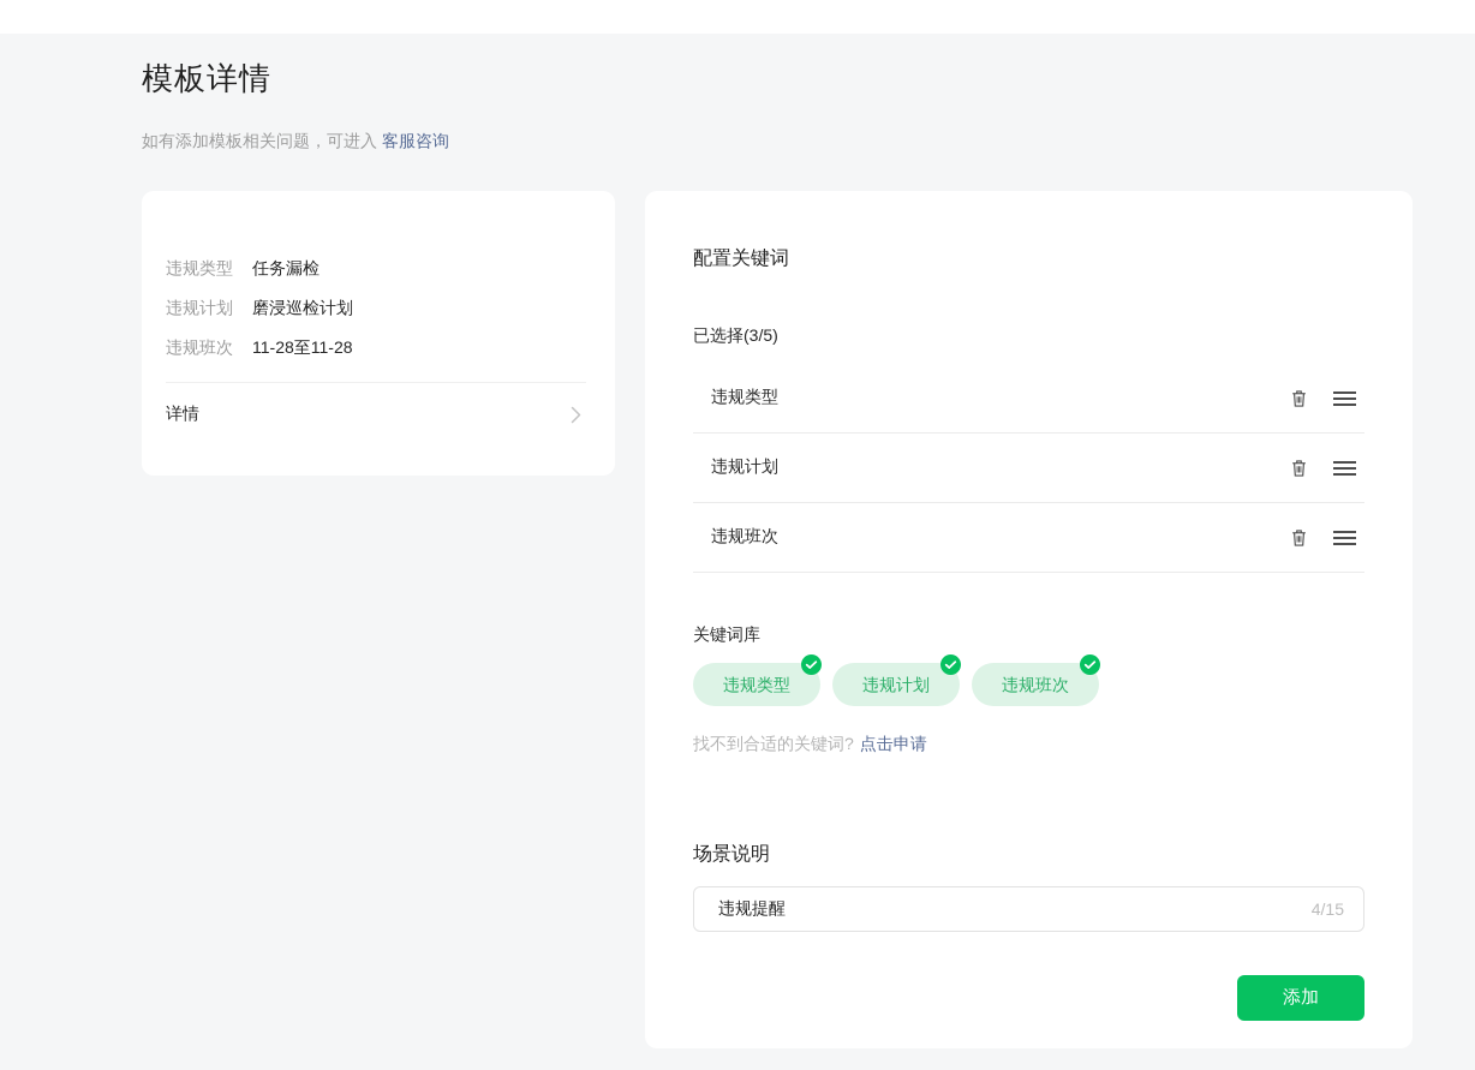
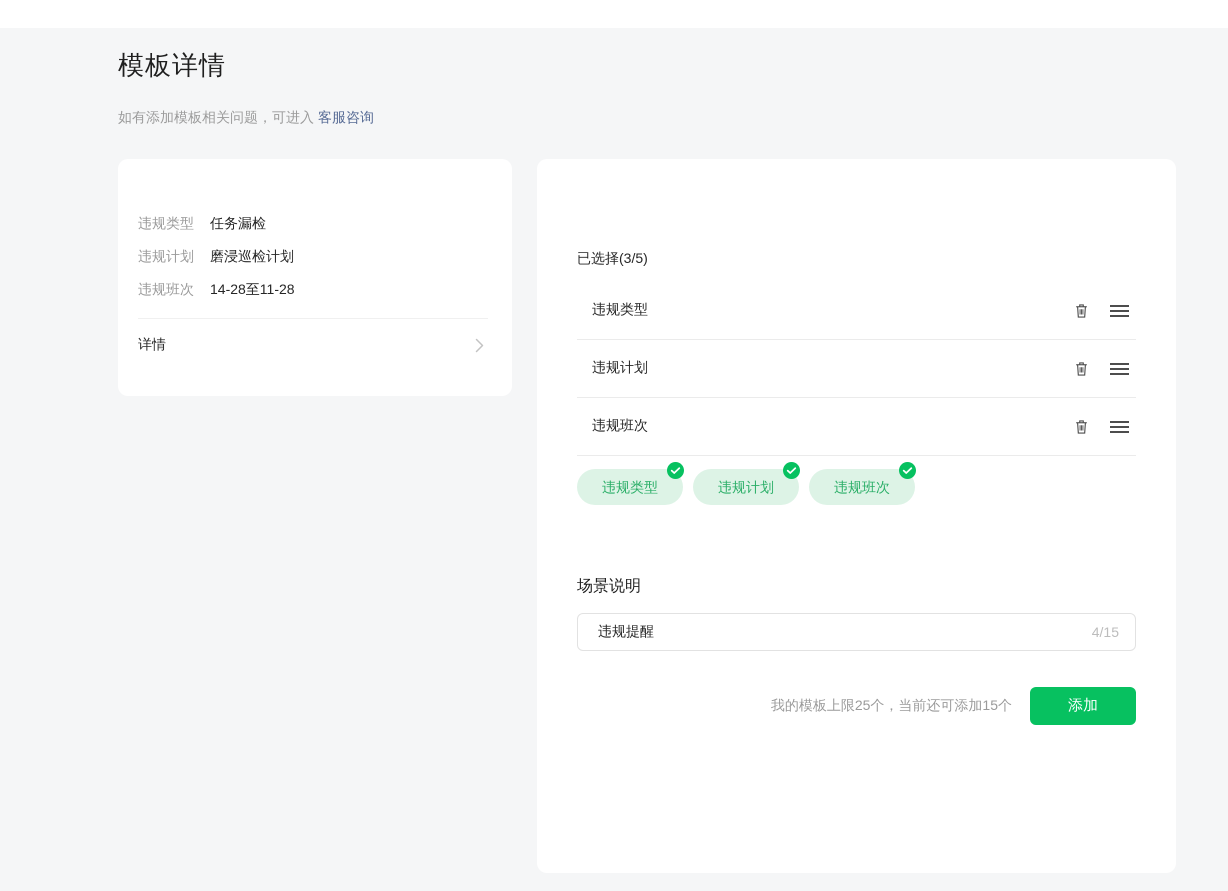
  模板详情
  如有添加模板相关问题，可进入 客服咨询
  违规类型
  任务漏检
  违规计划
  磨浸巡检计划
  违规班次
- 11-28至11-28
+ 14-28至11-28
  详情
- 配置关键词
  已选择(3/5)
  违规类型
  违规计划
  违规班次
- 关键词库
  违规类型
  违规计划
  违规班次
- 找不到合适的关键词? 点击申请
  场景说明
  违规提醒
  4/15
+ 我的模板上限25个，当前还可添加15个
  添加
